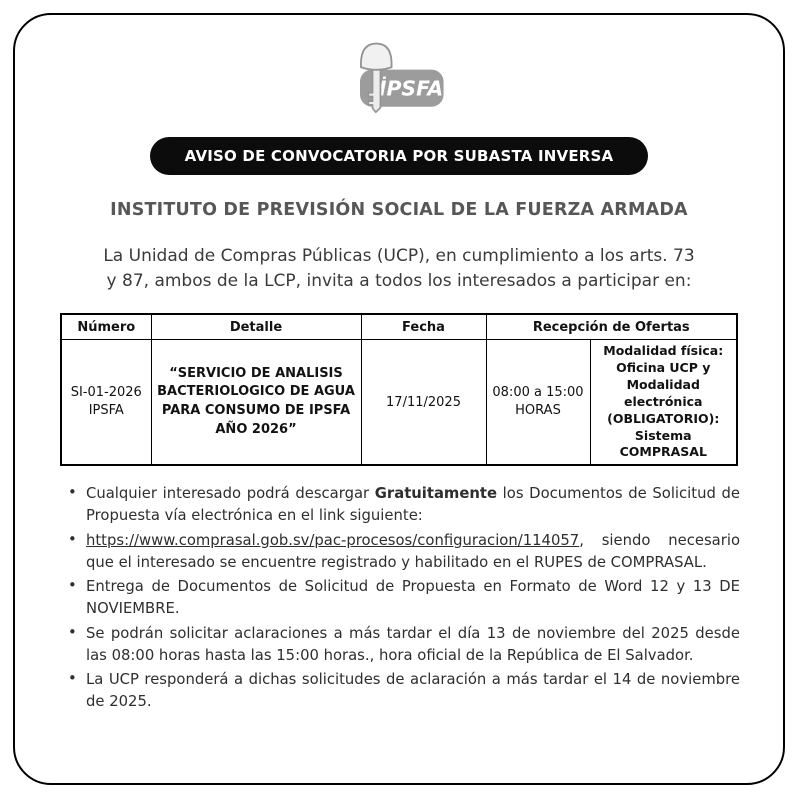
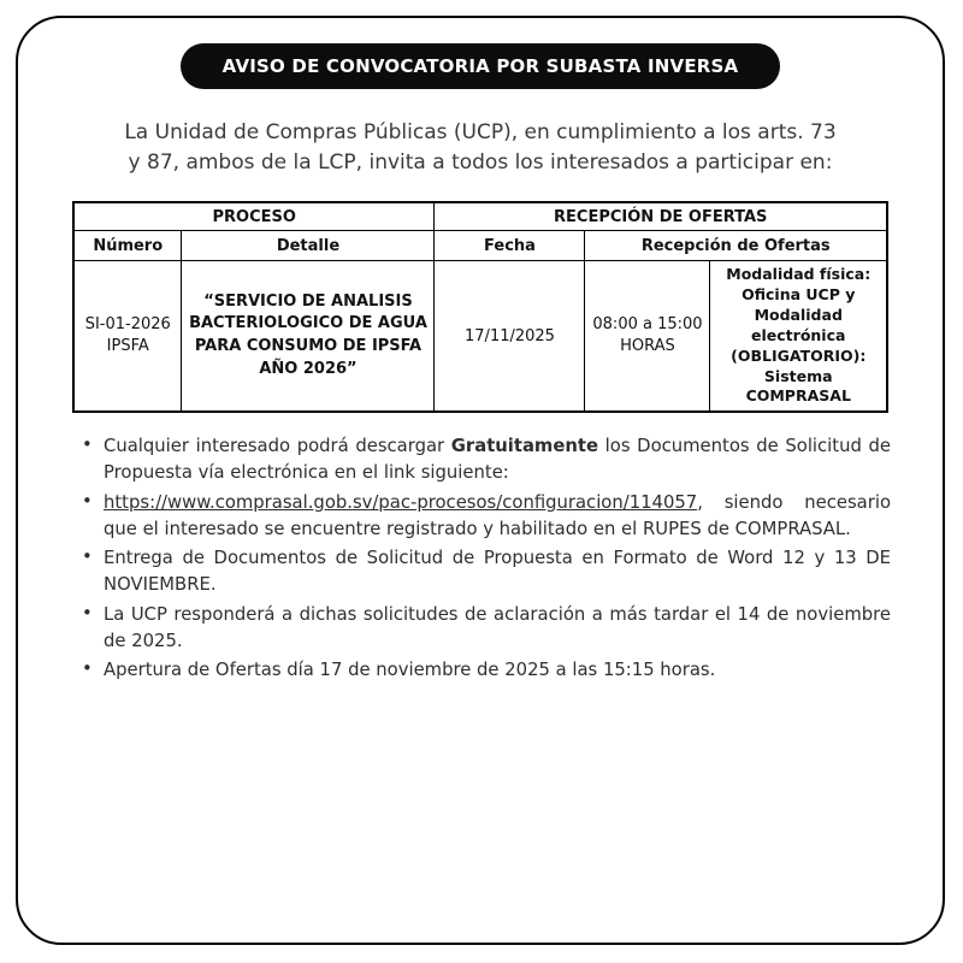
- İPSFA
  AVISO DE CONVOCATORIA POR SUBASTA INVERSA
- INSTITUTO DE PREVISIÓN SOCIAL DE LA FUERZA ARMADA
  La Unidad de Compras Públicas (UCP), en cumplimiento a los arts. 73 y 87, ambos de la LCP, invita a todos los interesados a participar en:
+ PROCESO	RECEPCIÓN DE OFERTAS
  Número	Detalle	Fecha	Recepción de Ofertas
  SI-01-2026 IPSFA	“SERVICIO DE ANALISIS BACTERIOLOGICO DE AGUA PARA CONSUMO DE IPSFA AÑO 2026”	17/11/2025	08:00 a 15:00 HORAS	Modalidad física: Oficina UCP y Modalidad electrónica (OBLIGATORIO): Sistema COMPRASAL
  Cualquier interesado podrá descargar Gratuitamente los Documentos de Solicitud de Propuesta vía electrónica en el link siguiente:
  https://www.comprasal.gob.sv/pac-procesos/configuracion/114057, siendo necesario que el interesado se encuentre registrado y habilitado en el RUPES de COMPRASAL.
  Entrega de Documentos de Solicitud de Propuesta en Formato de Word 12 y 13 DE NOVIEMBRE.
- Se podrán solicitar aclaraciones a más tardar el día 13 de noviembre del 2025 desde las 08:00 horas hasta las 15:00 horas., hora oficial de la República de El Salvador.
  La UCP responderá a dichas solicitudes de aclaración a más tardar el 14 de noviembre de 2025.
+ Apertura de Ofertas día 17 de noviembre de 2025 a las 15:15 horas.
